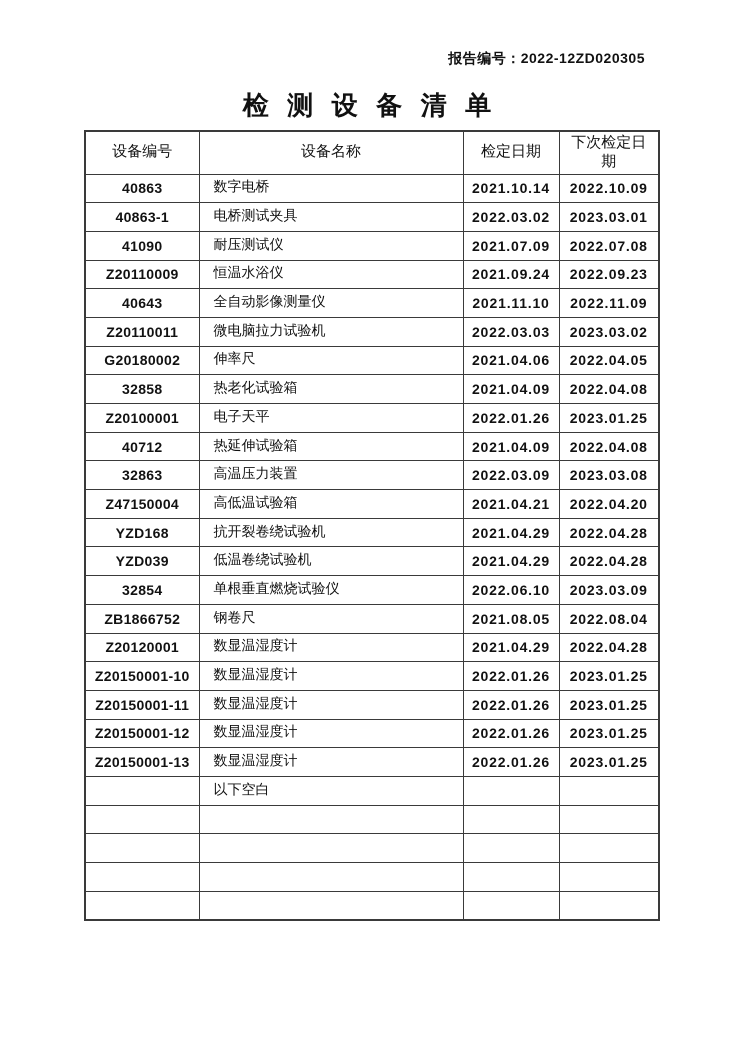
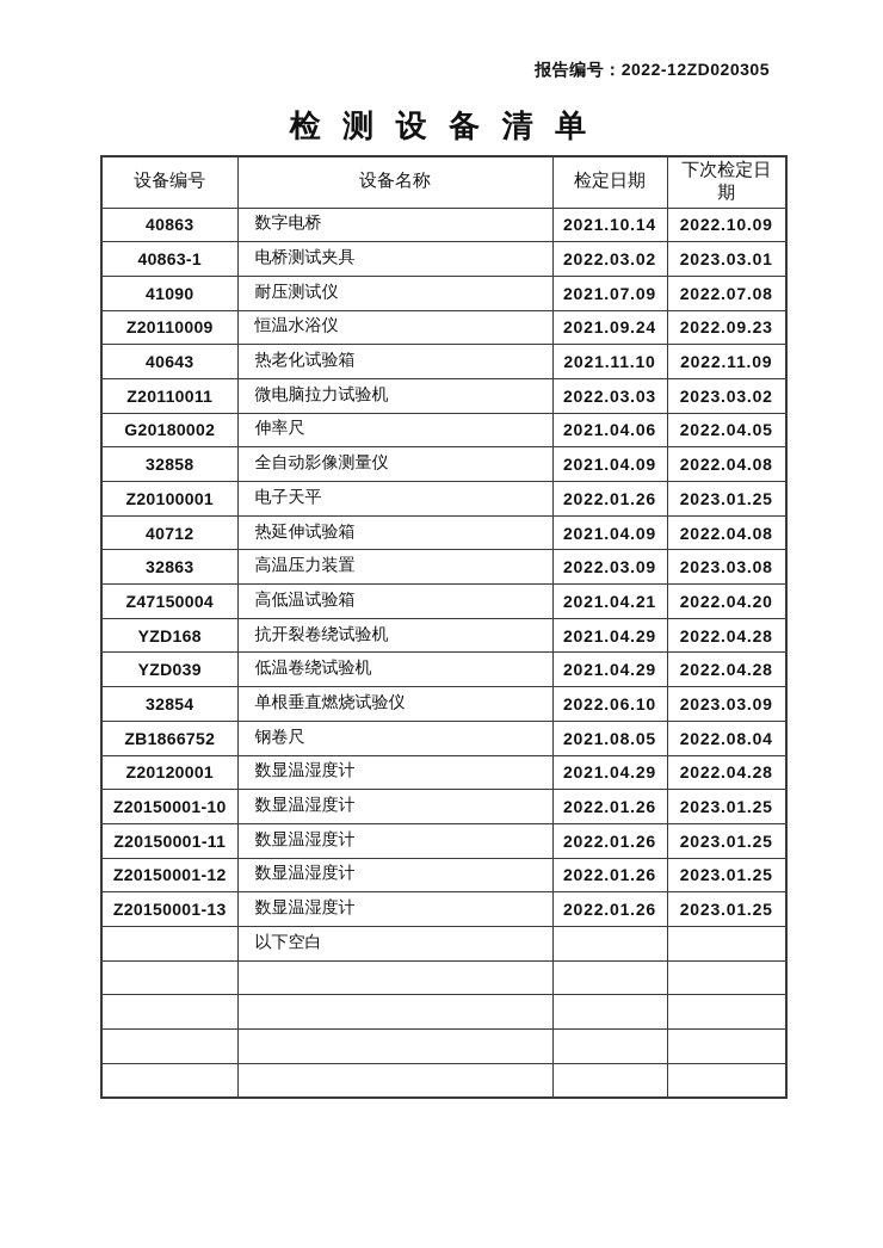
  报告编号：2022-12ZD020305
  检 测 设 备 清 单
  设备编号	设备名称	检定日期	下次检定日期
  40863	数字电桥	2021.10.14	2022.10.09
  40863-1	电桥测试夹具	2022.03.02	2023.03.01
  41090	耐压测试仪	2021.07.09	2022.07.08
  Z20110009	恒温水浴仪	2021.09.24	2022.09.23
- 40643	全自动影像测量仪	2021.11.10	2022.11.09
+ 40643	热老化试验箱	2021.11.10	2022.11.09
  Z20110011	微电脑拉力试验机	2022.03.03	2023.03.02
  G20180002	伸率尺	2021.04.06	2022.04.05
- 32858	热老化试验箱	2021.04.09	2022.04.08
+ 32858	全自动影像测量仪	2021.04.09	2022.04.08
  Z20100001	电子天平	2022.01.26	2023.01.25
  40712	热延伸试验箱	2021.04.09	2022.04.08
  32863	高温压力装置	2022.03.09	2023.03.08
  Z47150004	高低温试验箱	2021.04.21	2022.04.20
  YZD168	抗开裂卷绕试验机	2021.04.29	2022.04.28
  YZD039	低温卷绕试验机	2021.04.29	2022.04.28
  32854	单根垂直燃烧试验仪	2022.06.10	2023.03.09
  ZB1866752	钢卷尺	2021.08.05	2022.08.04
  Z20120001	数显温湿度计	2021.04.29	2022.04.28
  Z20150001-10	数显温湿度计	2022.01.26	2023.01.25
  Z20150001-11	数显温湿度计	2022.01.26	2023.01.25
  Z20150001-12	数显温湿度计	2022.01.26	2023.01.25
  Z20150001-13	数显温湿度计	2022.01.26	2023.01.25
  	以下空白
